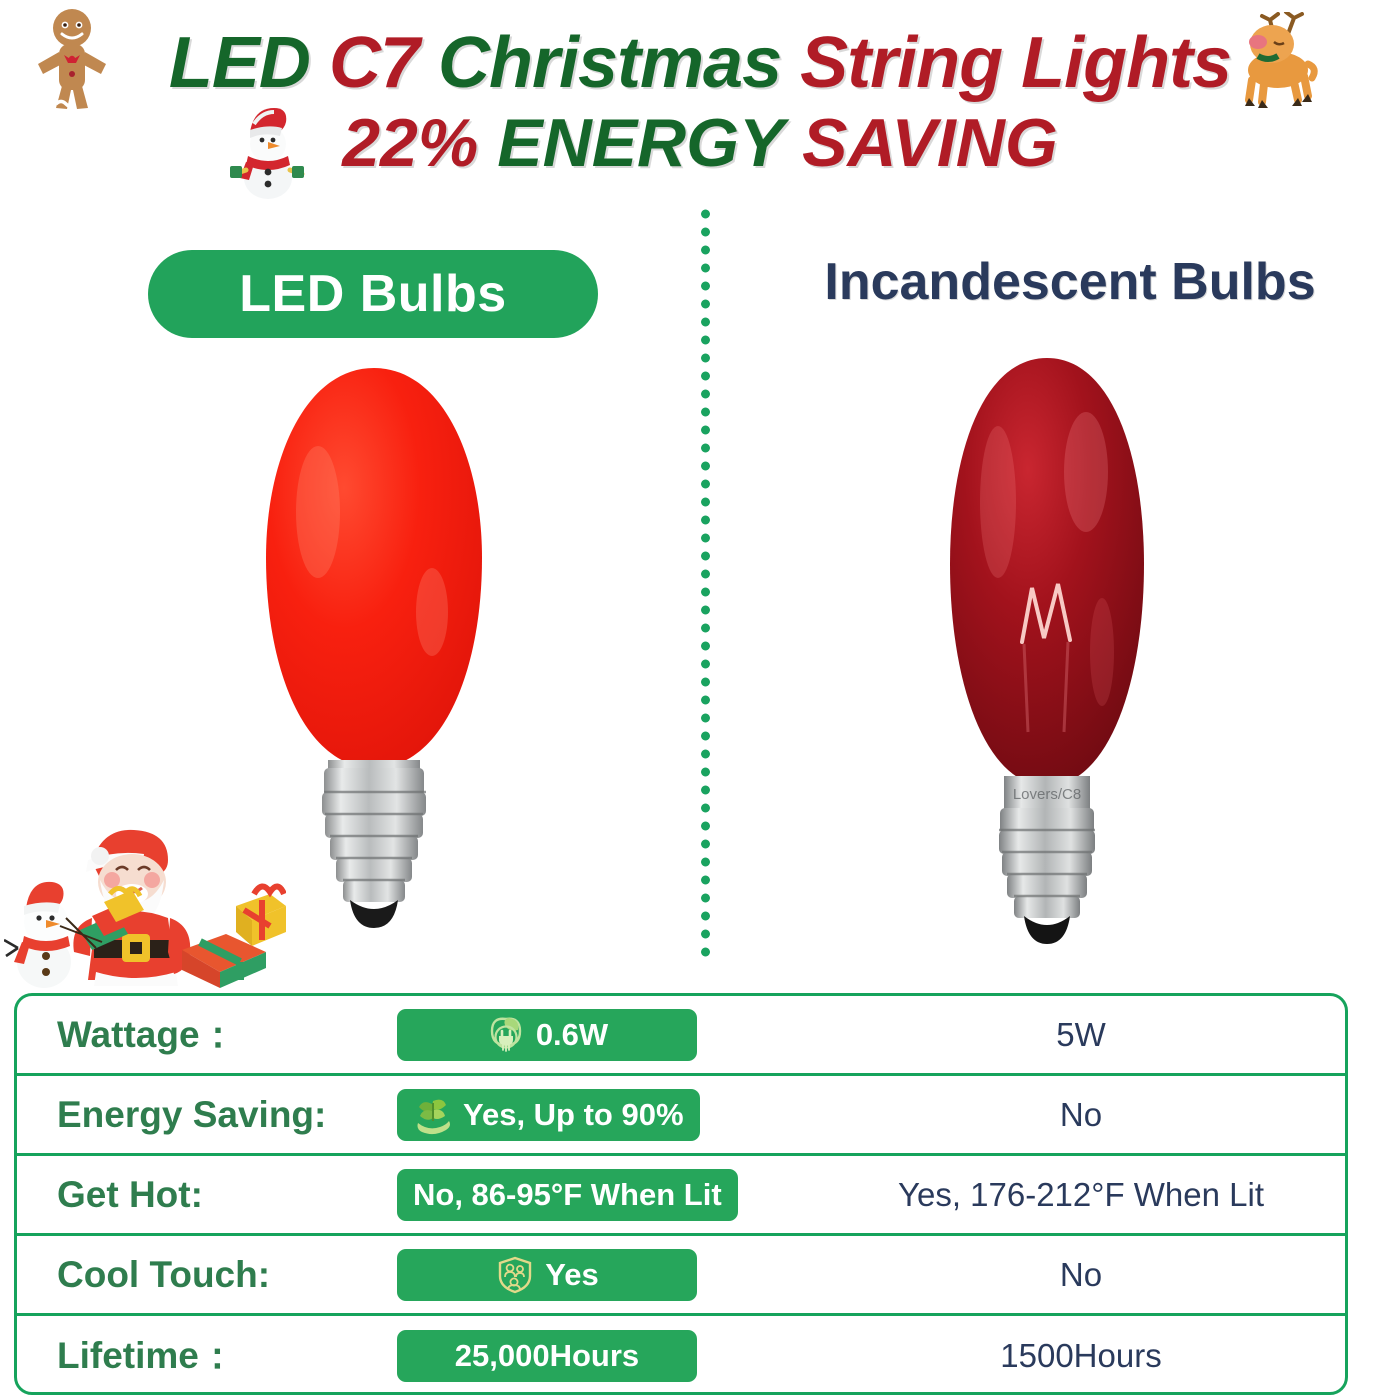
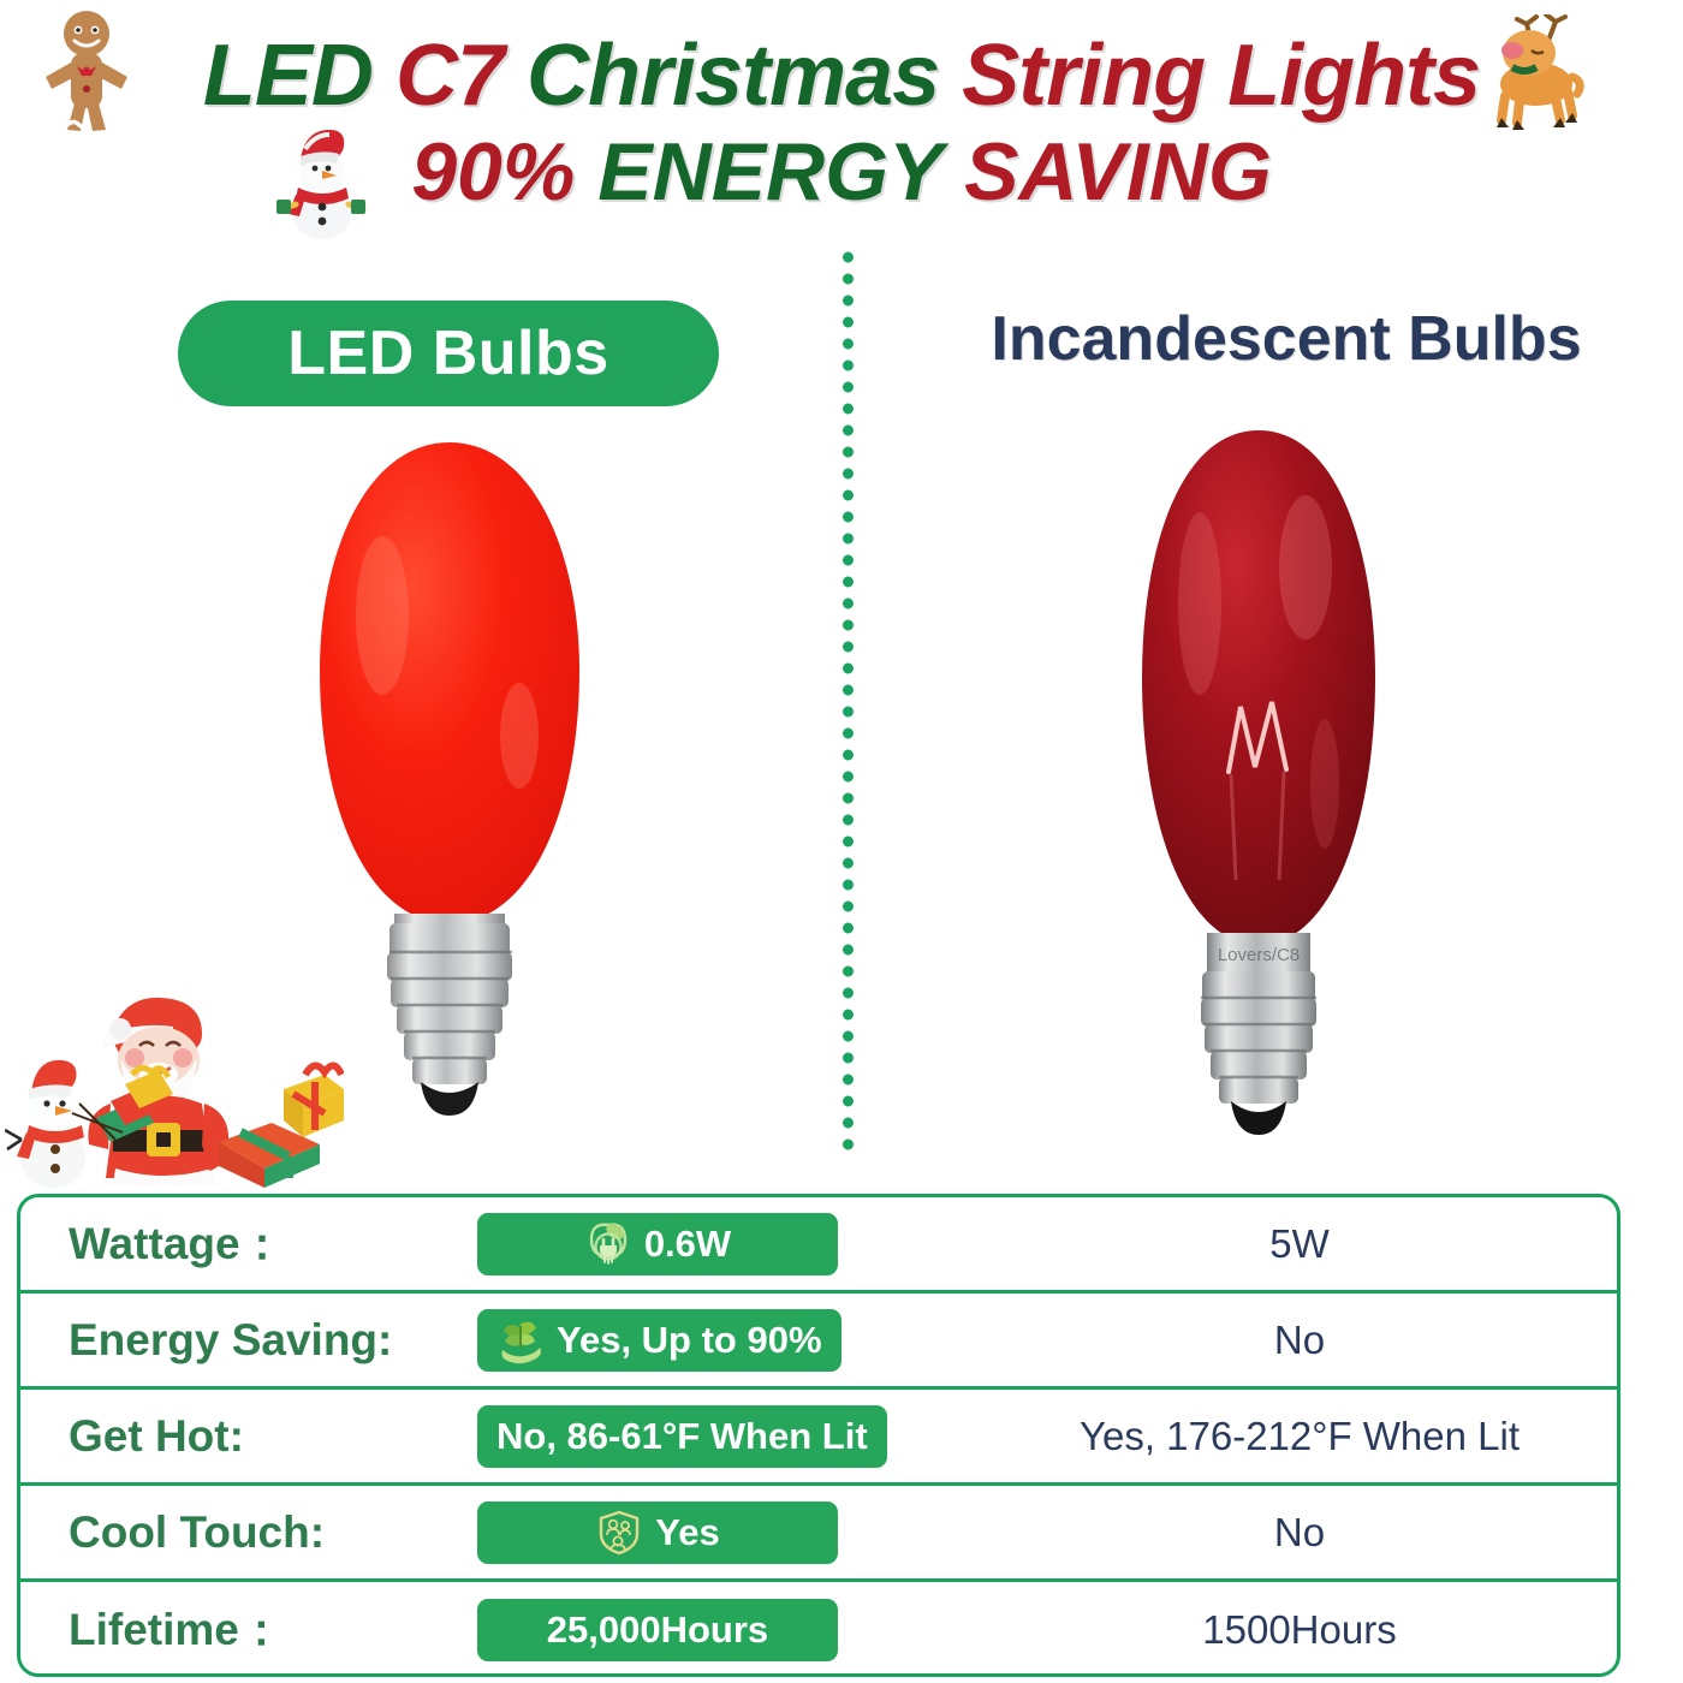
  LED C7 Christmas String Lights
- 22% ENERGY SAVING
+ 90% ENERGY SAVING
  LED Bulbs
  Incandescent Bulbs
  Lovers/C8
  Wattage：
  0.6W
  5W
  Energy Saving:
  Yes, Up to 90%
  No
  Get Hot:
- No, 86-95°F When Lit
+ No, 86-61°F When Lit
  Yes, 176-212°F When Lit
  Cool Touch:
  Yes
  No
  Lifetime：
  25,000Hours
  1500Hours
